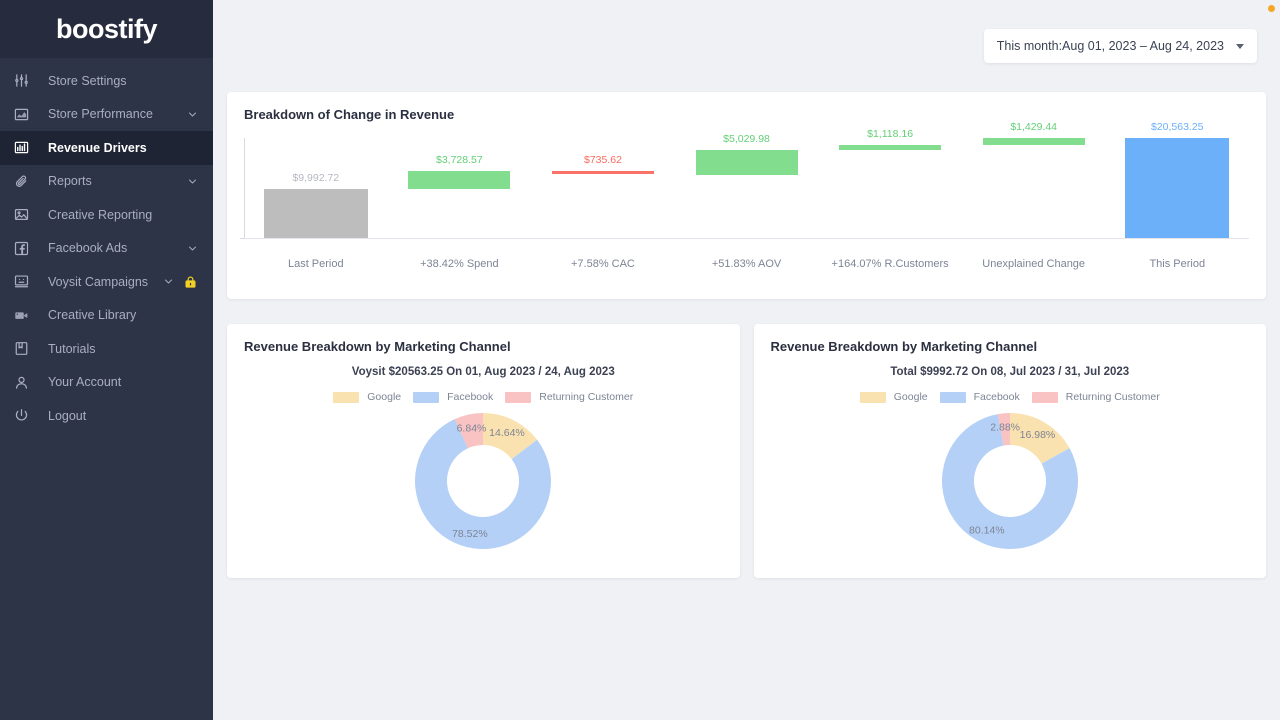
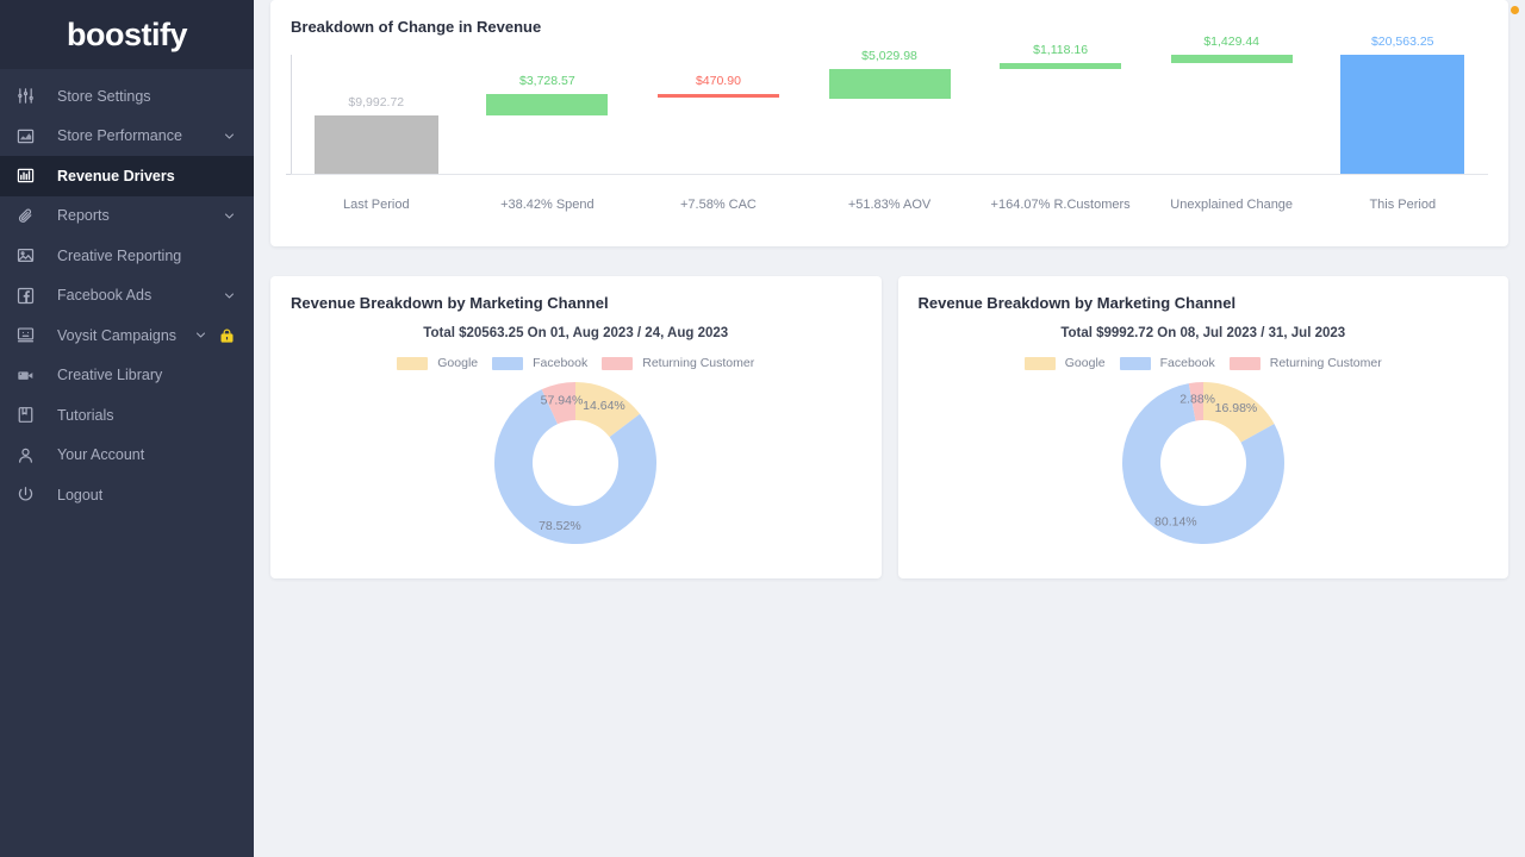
  boostify
  Store Settings
  Store Performance
  Revenue Drivers
  Reports
  Creative Reporting
  Facebook Ads
  Voysit Campaigns
  Creative Library
  Tutorials
  Your Account
  Logout
- This month:Aug 01, 2023 – Aug 24, 2023
  Breakdown of Change in Revenue
  $9,992.72
  $3,728.57
- $735.62
+ $470.90
  $5,029.98
  $1,118.16
  $1,429.44
  $20,563.25
  Last Period
  +38.42% Spend
  +7.58% CAC
  +51.83% AOV
  +164.07% R.Customers
  Unexplained Change
  This Period
  Revenue Breakdown by Marketing Channel
- Voysit $20563.25 On 01, Aug 2023 / 24, Aug 2023
+ Total $20563.25 On 01, Aug 2023 / 24, Aug 2023
  Google
  Facebook
  Returning Customer
  14.64%
  78.52%
- 6.84%
+ 57.94%
  Revenue Breakdown by Marketing Channel
  Total $9992.72 On 08, Jul 2023 / 31, Jul 2023
  Google
  Facebook
  Returning Customer
  16.98%
  80.14%
  2.88%
